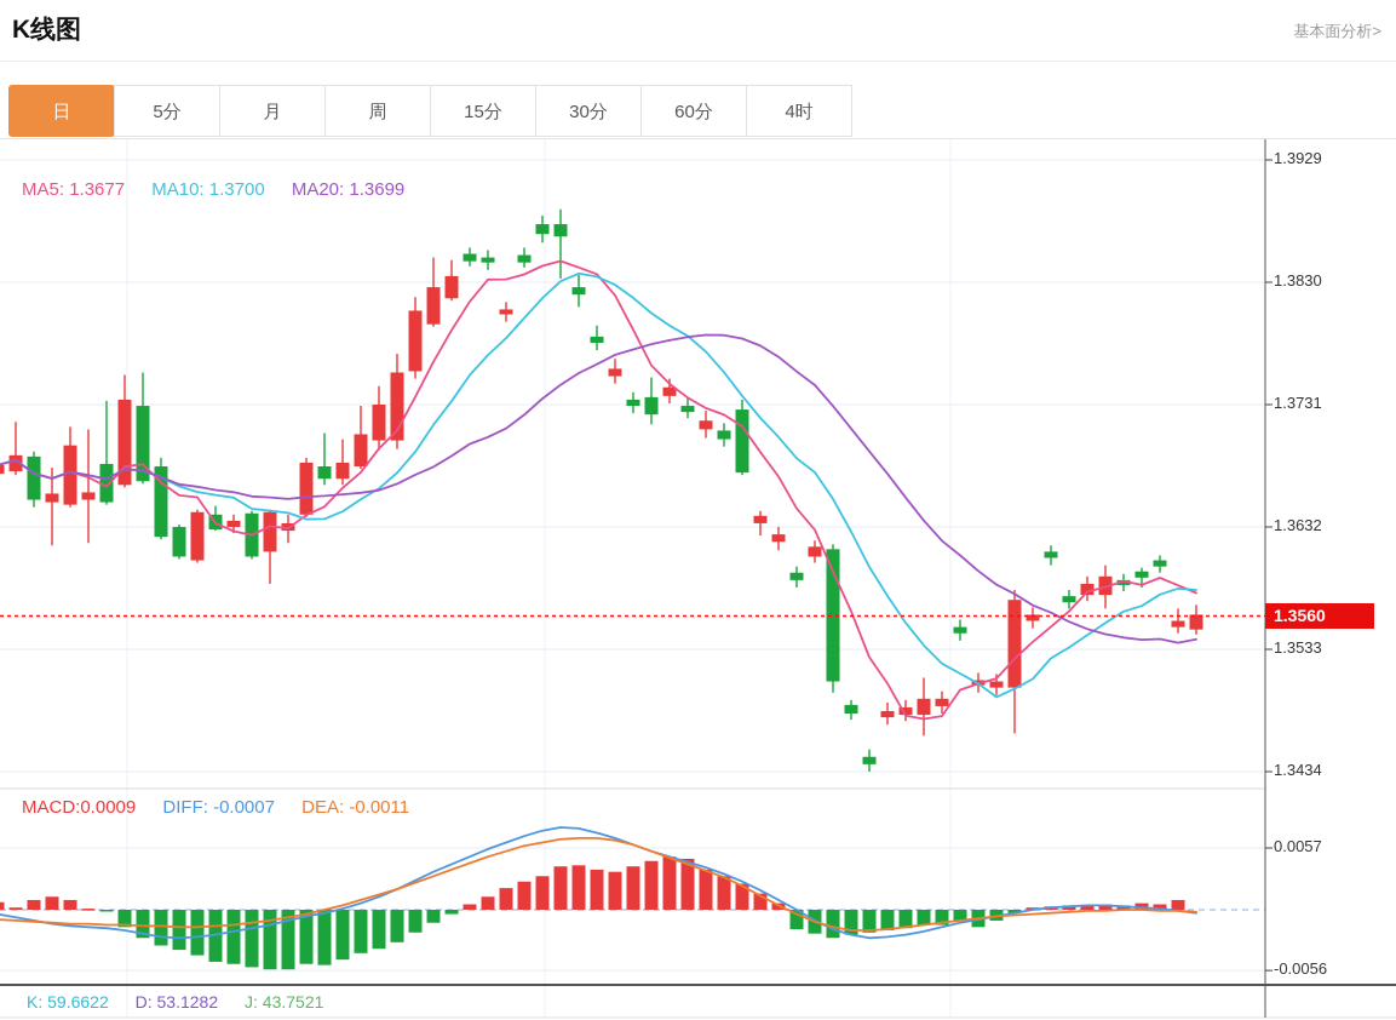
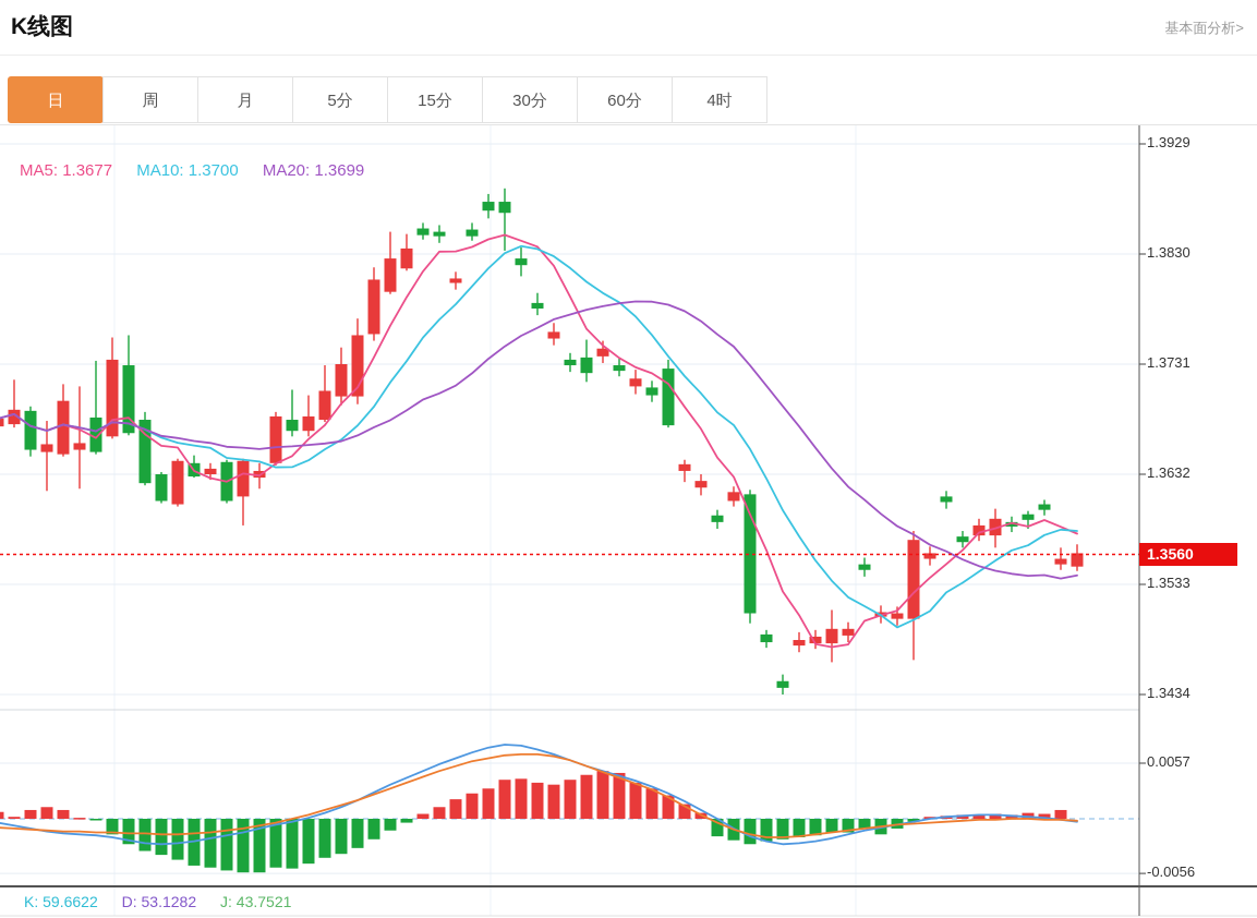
  K线图
  基本面分析>
  日
- 5分
+ 周
  月
- 周
+ 5分
  15分
  30分
  60分
  4时
  MA5: 1.3677 MA10: 1.3700 MA20: 1.3699
- MACD:0.0009 DIFF: -0.0007 DEA: -0.0011
  K: 59.6622 D: 53.1282 J: 43.7521
  1.3560
  1.3929
  1.3830
  1.3731
  1.3632
  1.3533
  1.3434
  0.0057
  -0.0056
